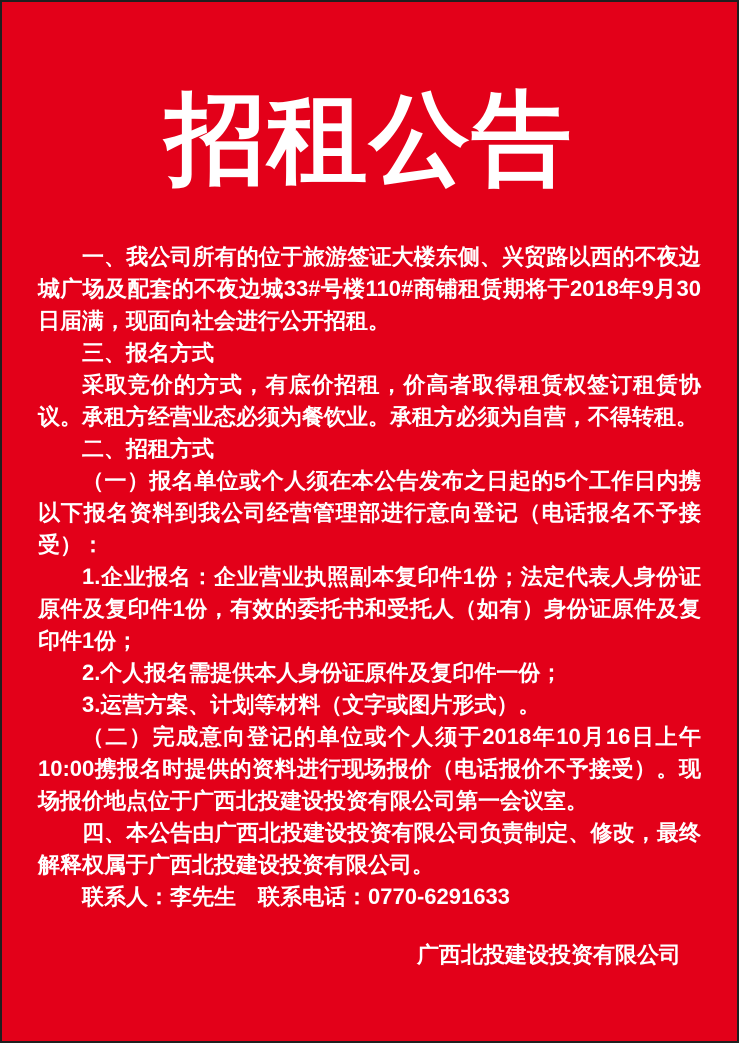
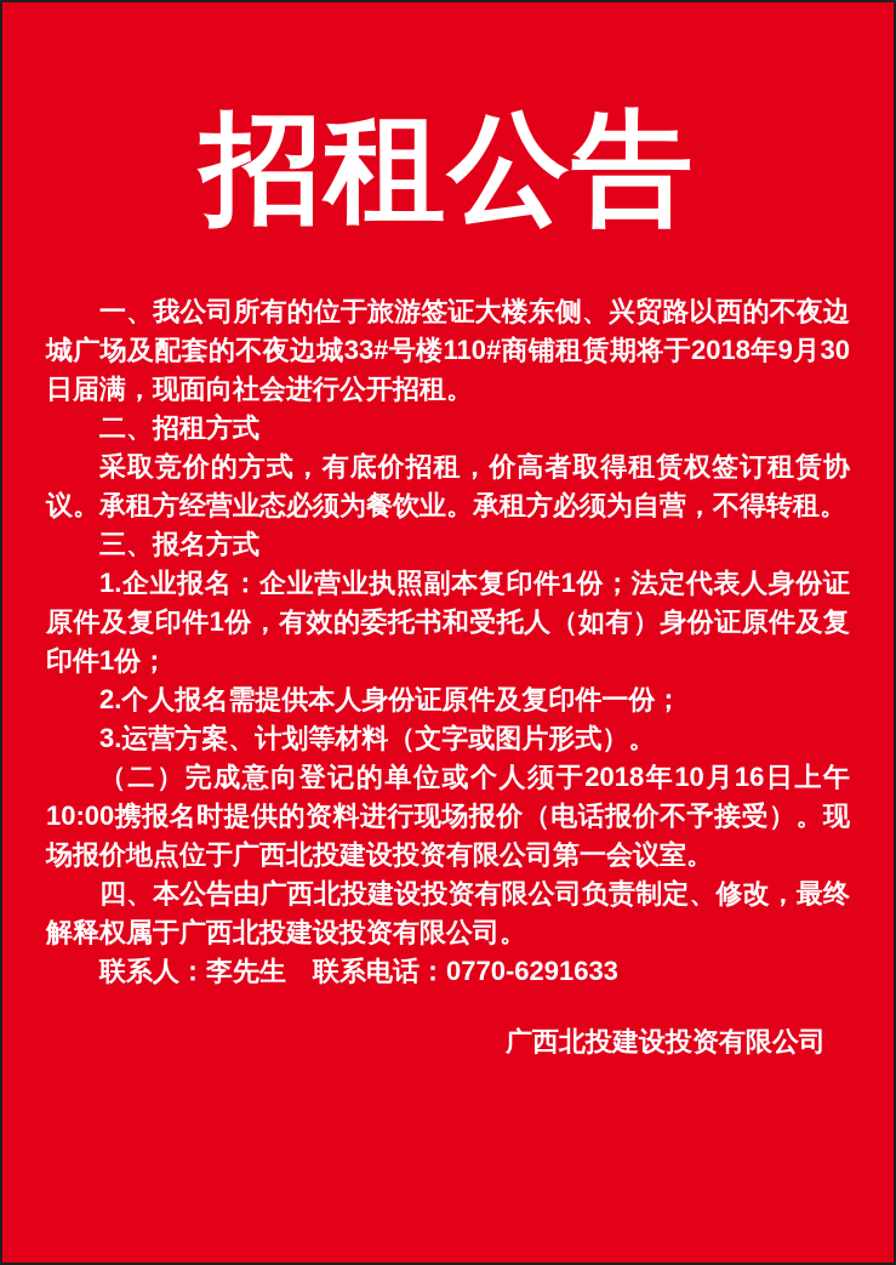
  招租公告
  一、我公司所有的位于旅游签证大楼东侧、兴贸路以西的不夜边城广场及配套的不夜边城33#号楼110#商铺租赁期将于2018年9月30日届满，现面向社会进行公开招租。
- 三、报名方式
+ 二、招租方式
  采取竞价的方式，有底价招租，价高者取得租赁权签订租赁协议。承租方经营业态必须为餐饮业。承租方必须为自营，不得转租。
- 二、招租方式
+ 三、报名方式
- （一）报名单位或个人须在本公告发布之日起的5个工作日内携以下报名资料到我公司经营管理部进行意向登记（电话报名不予接受）：
  1.企业报名：企业营业执照副本复印件1份；法定代表人身份证原件及复印件1份，有效的委托书和受托人（如有）身份证原件及复印件1份；
  2.个人报名需提供本人身份证原件及复印件一份；
  3.运营方案、计划等材料（文字或图片形式）。
  （二）完成意向登记的单位或个人须于2018年10月16日上午10:00携报名时提供的资料进行现场报价（电话报价不予接受）。现场报价地点位于广西北投建设投资有限公司第一会议室。
  四、本公告由广西北投建设投资有限公司负责制定、修改，最终解释权属于广西北投建设投资有限公司。
  联系人：李先生 联系电话：0770-6291633
  广西北投建设投资有限公司
